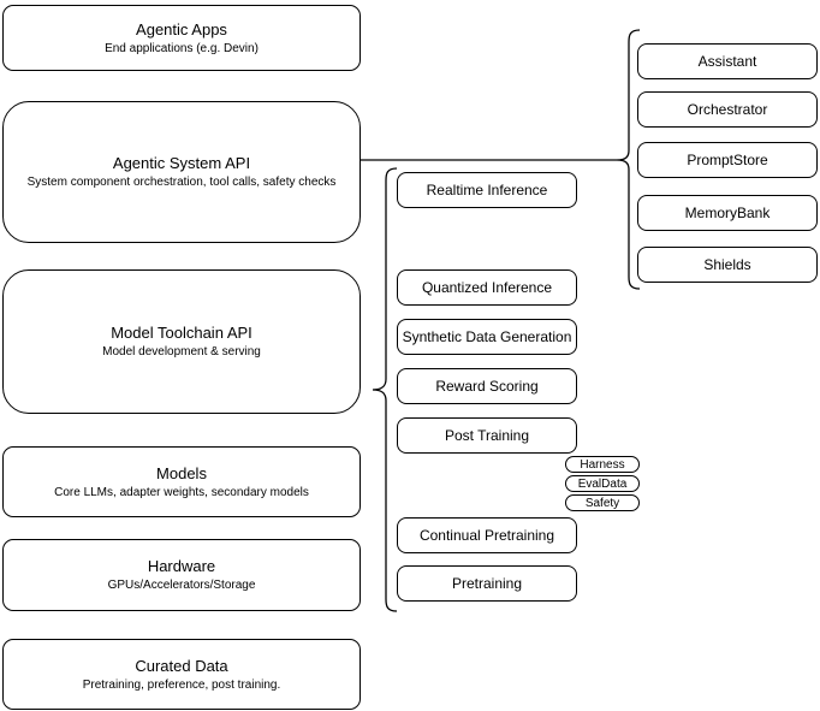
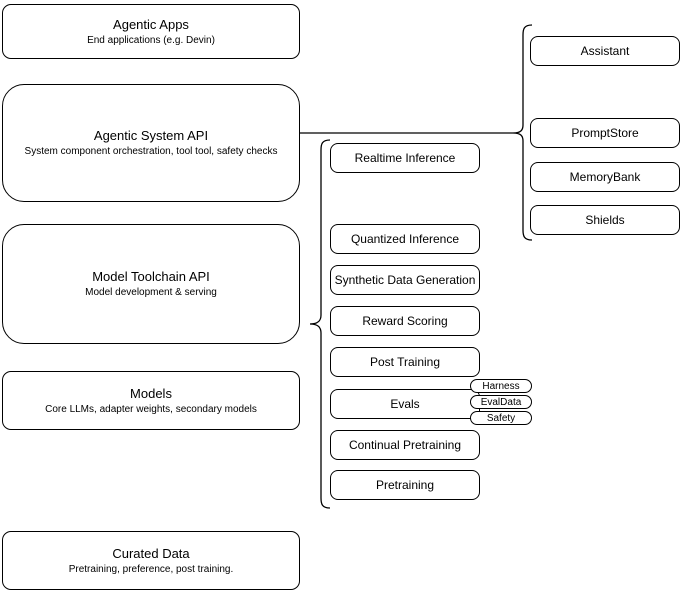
  Agentic Apps
  End applications (e.g. Devin)
  Agentic System API
- System component orchestration, tool calls, safety checks
+ System component orchestration, tool tool, safety checks
  Model Toolchain API
  Model development & serving
  Models
  Core LLMs, adapter weights, secondary models
- Hardware
- GPUs/Accelerators/Storage
  Curated Data
  Pretraining, preference, post training.
  Realtime Inference
  Quantized Inference
  Synthetic Data Generation
  Reward Scoring
  Post Training
+ Evals
  Continual Pretraining
  Pretraining
  Harness
  EvalData
  Safety
  Assistant
- Orchestrator
  PromptStore
  MemoryBank
  Shields
